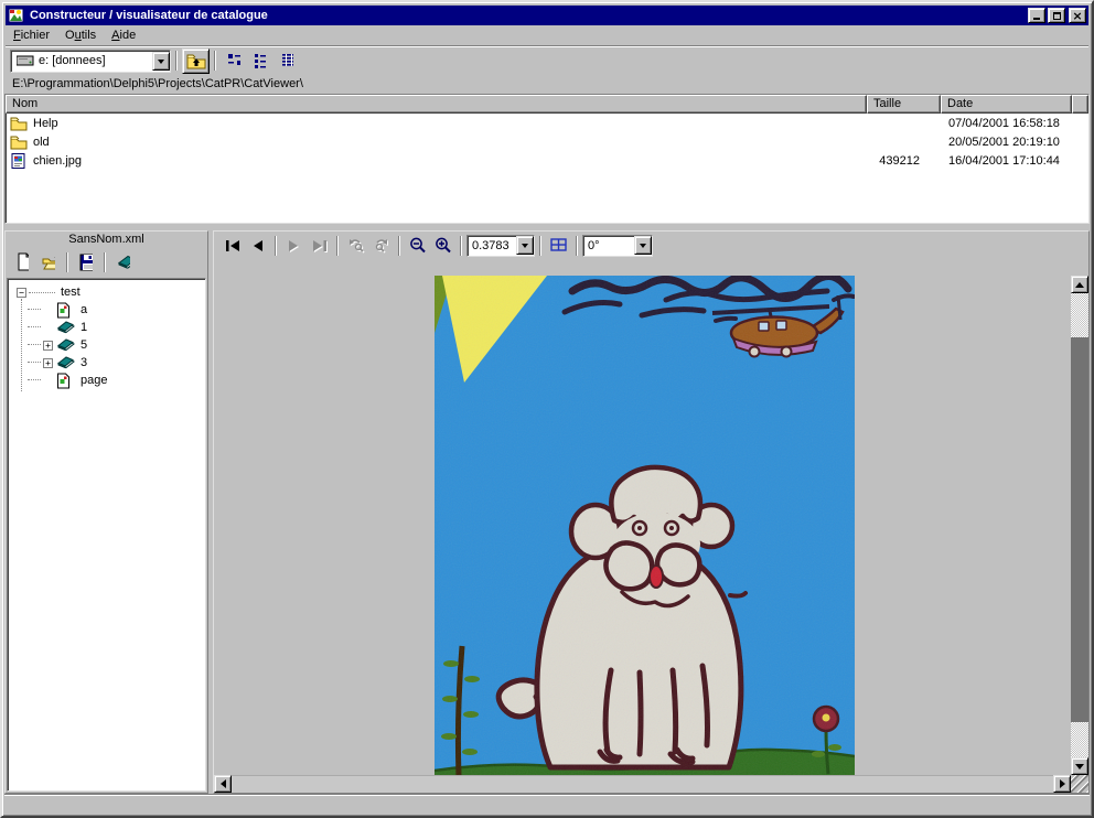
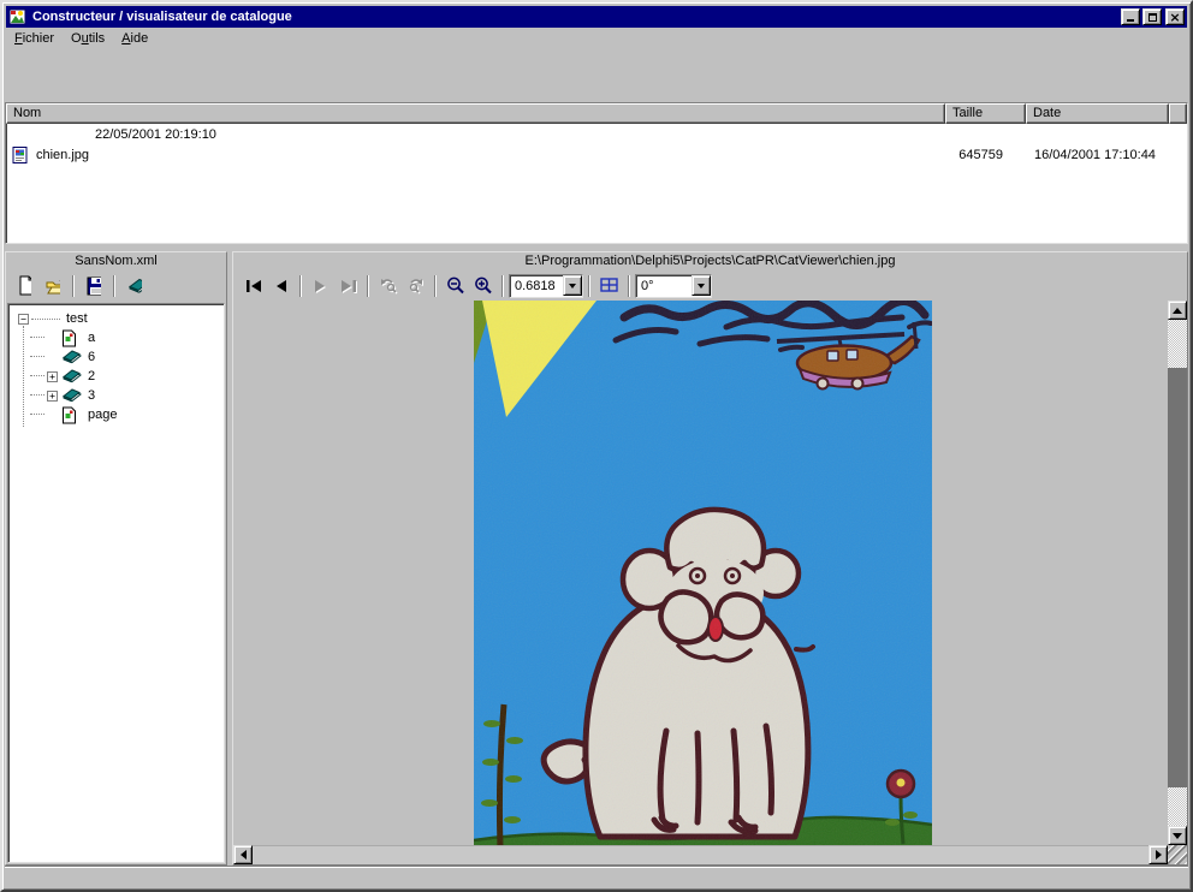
  Constructeur / visualisateur de catalogue
  ×
  Fichier
  Outils
  Aide
- e: [donnees]
- E:\Programmation\Delphi5\Projects\CatPR\CatViewer\
  Nom
  Taille
  Date
- Help
- 07/04/2001 16:58:18
- old
- 20/05/2001 20:19:10
+ 22/05/2001 20:19:10
  chien.jpg
- 439212
+ 645759
  16/04/2001 17:10:44
  SansNom.xml
  −
  test
  a
- 1
+ 6
  +
- 5
+ 2
  +
  3
  page
+ E:\Programmation\Delphi5\Projects\CatPR\CatViewer\chien.jpg
- 0.3783
+ 0.6818
  0°
